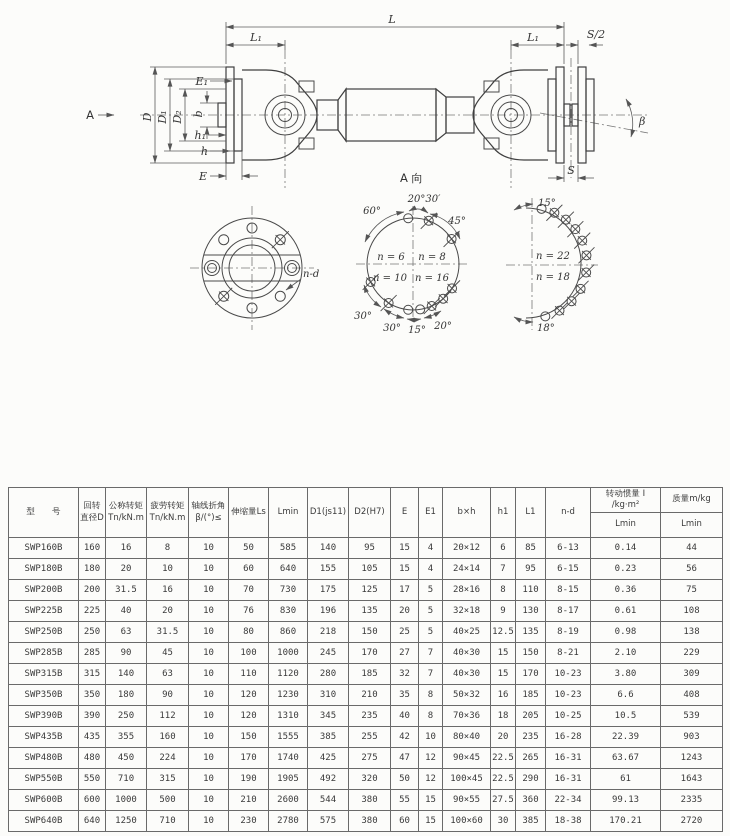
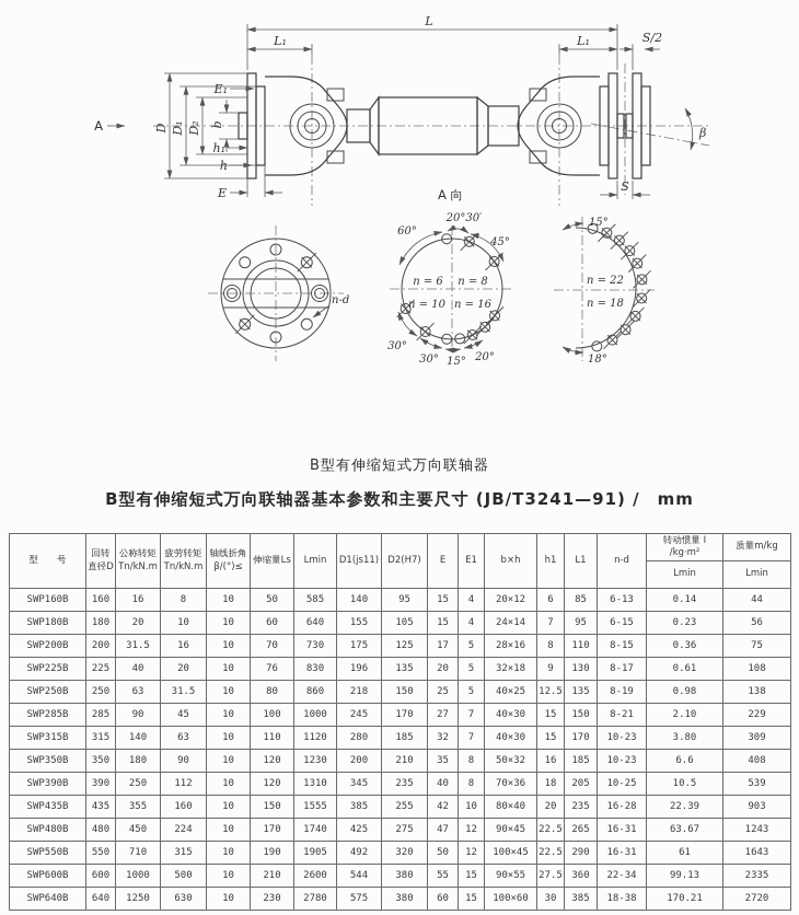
  L
  L₁
  L₁
  S/2
  A
  E₁
  h₁
  h
  E
  S
  β
  A 向
  n-d
  60°
  20°30′
  45°
  n = 6
  n = 8
  n = 10
  n = 16
  30°
  30°
  15°
  20°
  15°
  n = 22
  n = 18
  18°
+ B型有伸缩短式万向联轴器
+ B型有伸缩短式万向联轴器基本参数和主要尺寸 (JB/T3241—91) / mm
  型 号	回转 直径D	公称转矩 Tn/kN.m	疲劳转矩 Tn/kN.m	轴线折角 β/(°)≤	伸缩量Ls	Lmin	D1(js11)	D2(H7)	E	E1	b×h	h1	L1	n-d	转动惯量 I /kg·m²	质量m/kg
  Lmin	Lmin
  SWP160B	160	16	8	10	50	585	140	95	15	4	20×12	6	85	6-13	0.14	44
  SWP180B	180	20	10	10	60	640	155	105	15	4	24×14	7	95	6-15	0.23	56
  SWP200B	200	31.5	16	10	70	730	175	125	17	5	28×16	8	110	8-15	0.36	75
  SWP225B	225	40	20	10	76	830	196	135	20	5	32×18	9	130	8-17	0.61	108
  SWP250B	250	63	31.5	10	80	860	218	150	25	5	40×25	12.5	135	8-19	0.98	138
  SWP285B	285	90	45	10	100	1000	245	170	27	7	40×30	15	150	8-21	2.10	229
  SWP315B	315	140	63	10	110	1120	280	185	32	7	40×30	15	170	10-23	3.80	309
- SWP350B	350	180	90	10	120	1230	310	210	35	8	50×32	16	185	10-23	6.6	408
+ SWP350B	350	180	90	10	120	1230	200	210	35	8	50×32	16	185	10-23	6.6	408
  SWP390B	390	250	112	10	120	1310	345	235	40	8	70×36	18	205	10-25	10.5	539
  SWP435B	435	355	160	10	150	1555	385	255	42	10	80×40	20	235	16-28	22.39	903
  SWP480B	480	450	224	10	170	1740	425	275	47	12	90×45	22.5	265	16-31	63.67	1243
  SWP550B	550	710	315	10	190	1905	492	320	50	12	100×45	22.5	290	16-31	61	1643
  SWP600B	600	1000	500	10	210	2600	544	380	55	15	90×55	27.5	360	22-34	99.13	2335
- SWP640B	640	1250	710	10	230	2780	575	380	60	15	100×60	30	385	18-38	170.21	2720
+ SWP640B	640	1250	630	10	230	2780	575	380	60	15	100×60	30	385	18-38	170.21	2720
